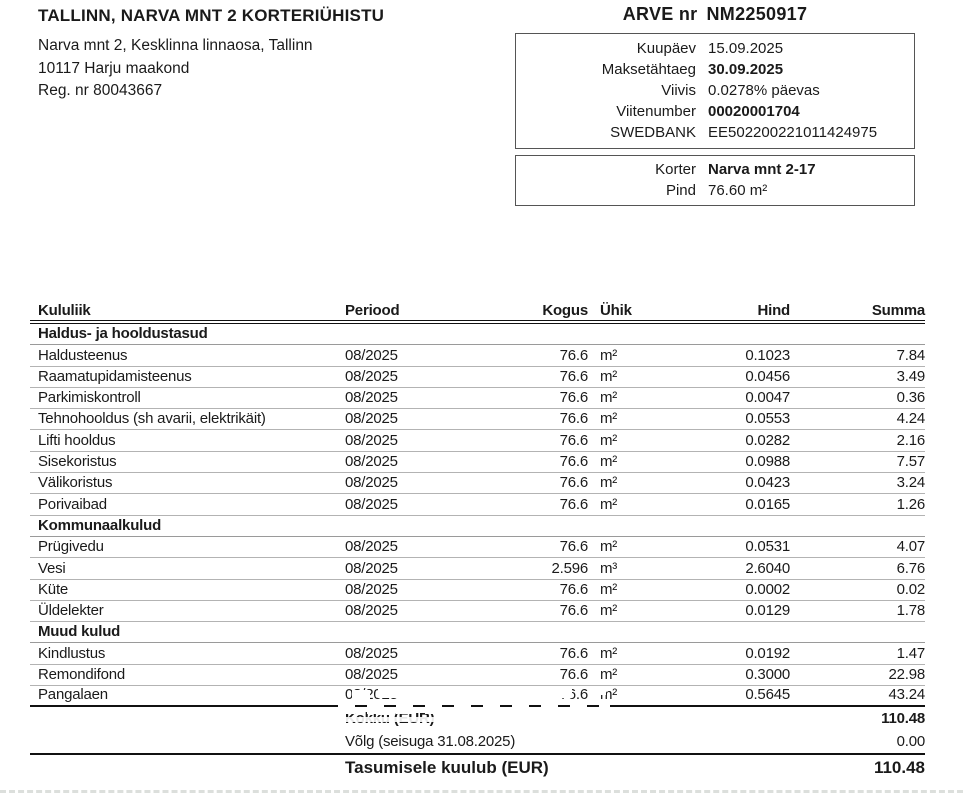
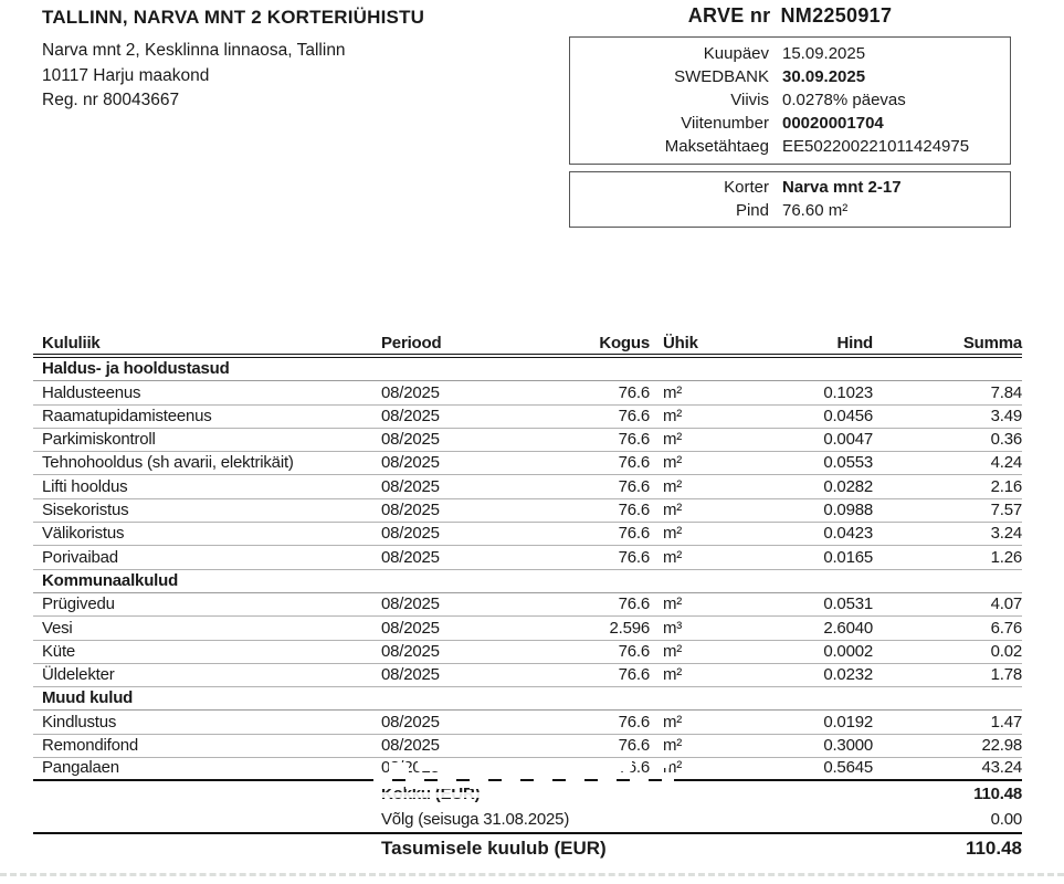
  TALLINN, NARVA MNT 2 KORTERIÜHISTU
  Narva mnt 2, Kesklinna linnaosa, Tallinn
  10117 Harju maakond
  Reg. nr 80043667
  ARVE nr NM2250917
  Kuupäev
  15.09.2025
- Maksetähtaeg
+ SWEDBANK
  30.09.2025
  Viivis
  0.0278% päevas
  Viitenumber
  00020001704
- SWEDBANK
+ Maksetähtaeg
  EE502200221011424975
  Korter
  Narva mnt 2-17
  Pind
  76.60 m²
  Kululiik
  Periood
  Kogus
  Ühik
  Hind
  Summa
  Haldus- ja hooldustasud
  Haldusteenus
  08/2025
  76.6
  m²
  0.1023
  7.84
  Raamatupidamisteenus
  08/2025
  76.6
  m²
  0.0456
  3.49
  Parkimiskontroll
  08/2025
  76.6
  m²
  0.0047
  0.36
  Tehnohooldus (sh avarii, elektrikäit)
  08/2025
  76.6
  m²
  0.0553
  4.24
  Lifti hooldus
  08/2025
  76.6
  m²
  0.0282
  2.16
  Sisekoristus
  08/2025
  76.6
  m²
  0.0988
  7.57
  Välikoristus
  08/2025
  76.6
  m²
  0.0423
  3.24
  Porivaibad
  08/2025
  76.6
  m²
  0.0165
  1.26
  Kommunaalkulud
  Prügivedu
  08/2025
  76.6
  m²
  0.0531
  4.07
  Vesi
  08/2025
  2.596
  m³
  2.6040
  6.76
  Küte
  08/2025
  76.6
  m²
  0.0002
  0.02
  Üldelekter
  08/2025
  76.6
  m²
- 0.0129
+ 0.0232
  1.78
  Muud kulud
  Kindlustus
  08/2025
  76.6
  m²
  0.0192
  1.47
  Remondifond
  08/2025
  76.6
  m²
  0.3000
  22.98
  Pangalaen
  m²
  0.5645
  43.24
  110.48
  Võlg (seisuga 31.08.2025)
  0.00
  Tasumisele kuulub (EUR)
  110.48
